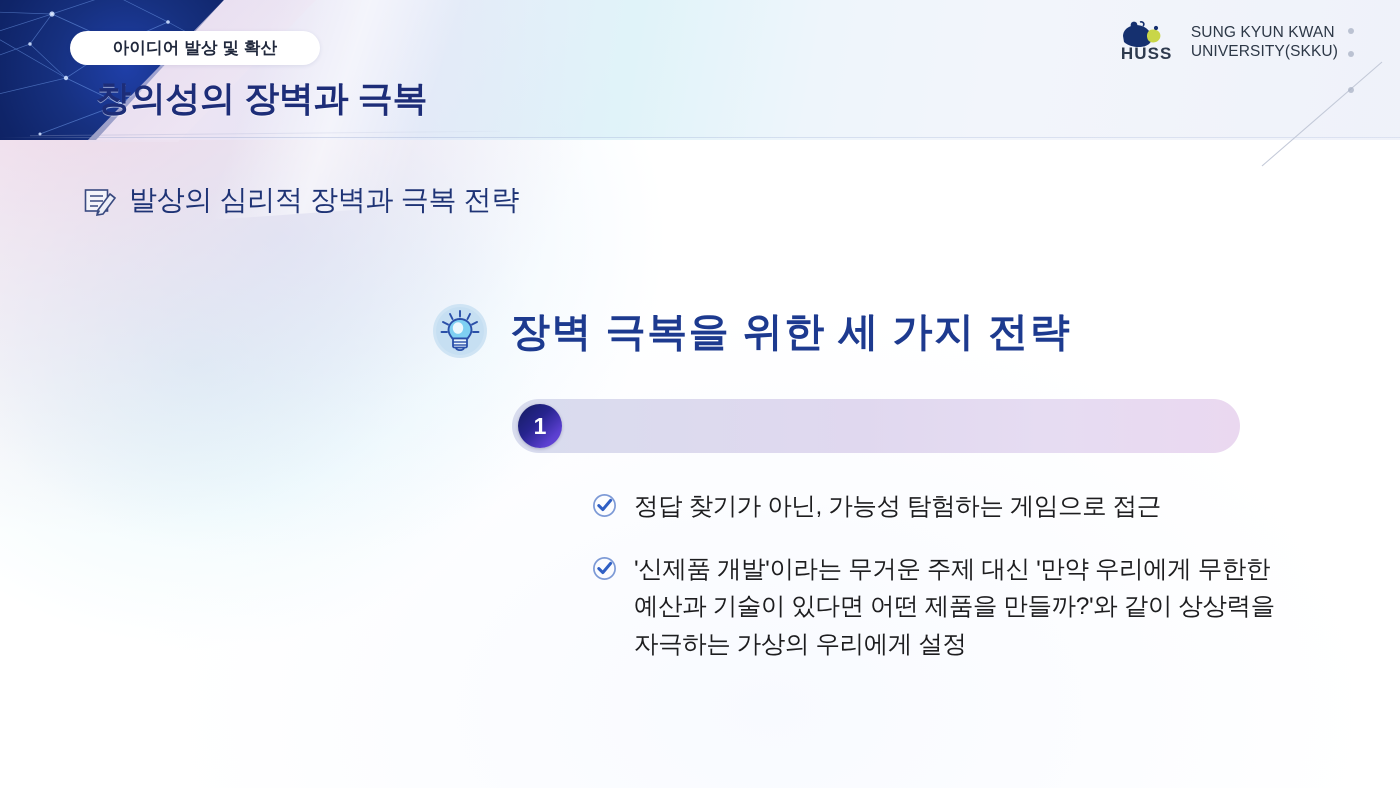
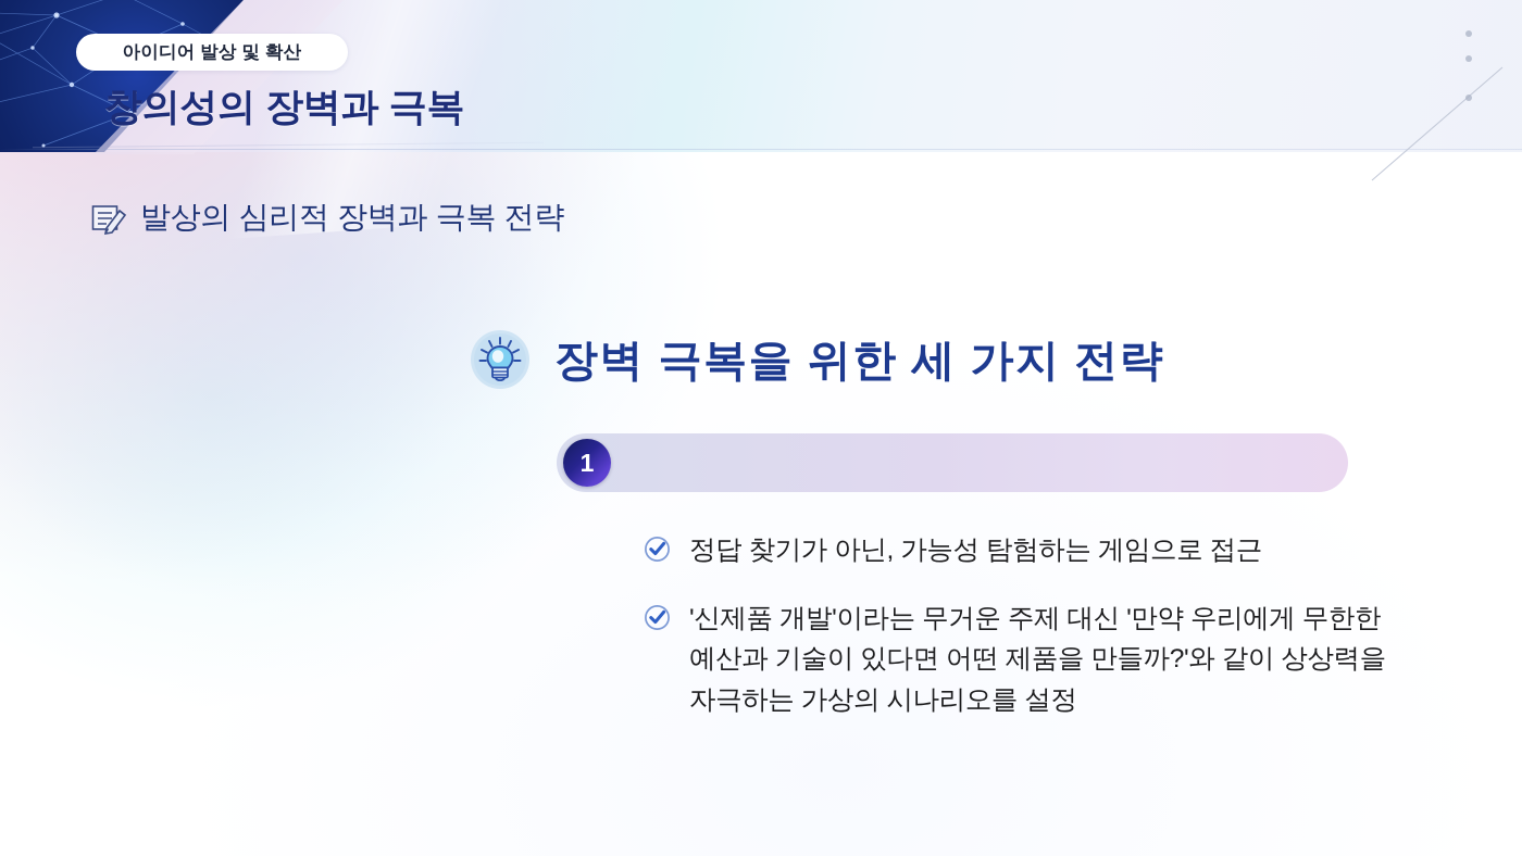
  아이디어 발상 및 확산
  창의성의 장벽과 극복
- HUSS
- SUNG KYUN KWAN
- UNIVERSITY(SKKU)
  발상의 심리적 장벽과 극복 전략
  장벽 극복을 위한 세 가지 전략
  1
  정답 찾기가 아닌, 가능성 탐험하는 게임으로 접근
- '신제품 개발'이라는 무거운 주제 대신 '만약 우리에게 무한한 예산과 기술이 있다면 어떤 제품을 만들까?'와 같이 상상력을 자극하는 가상의 우리에게 설정
+ '신제품 개발'이라는 무거운 주제 대신 '만약 우리에게 무한한 예산과 기술이 있다면 어떤 제품을 만들까?'와 같이 상상력을 자극하는 가상의 시나리오를 설정
